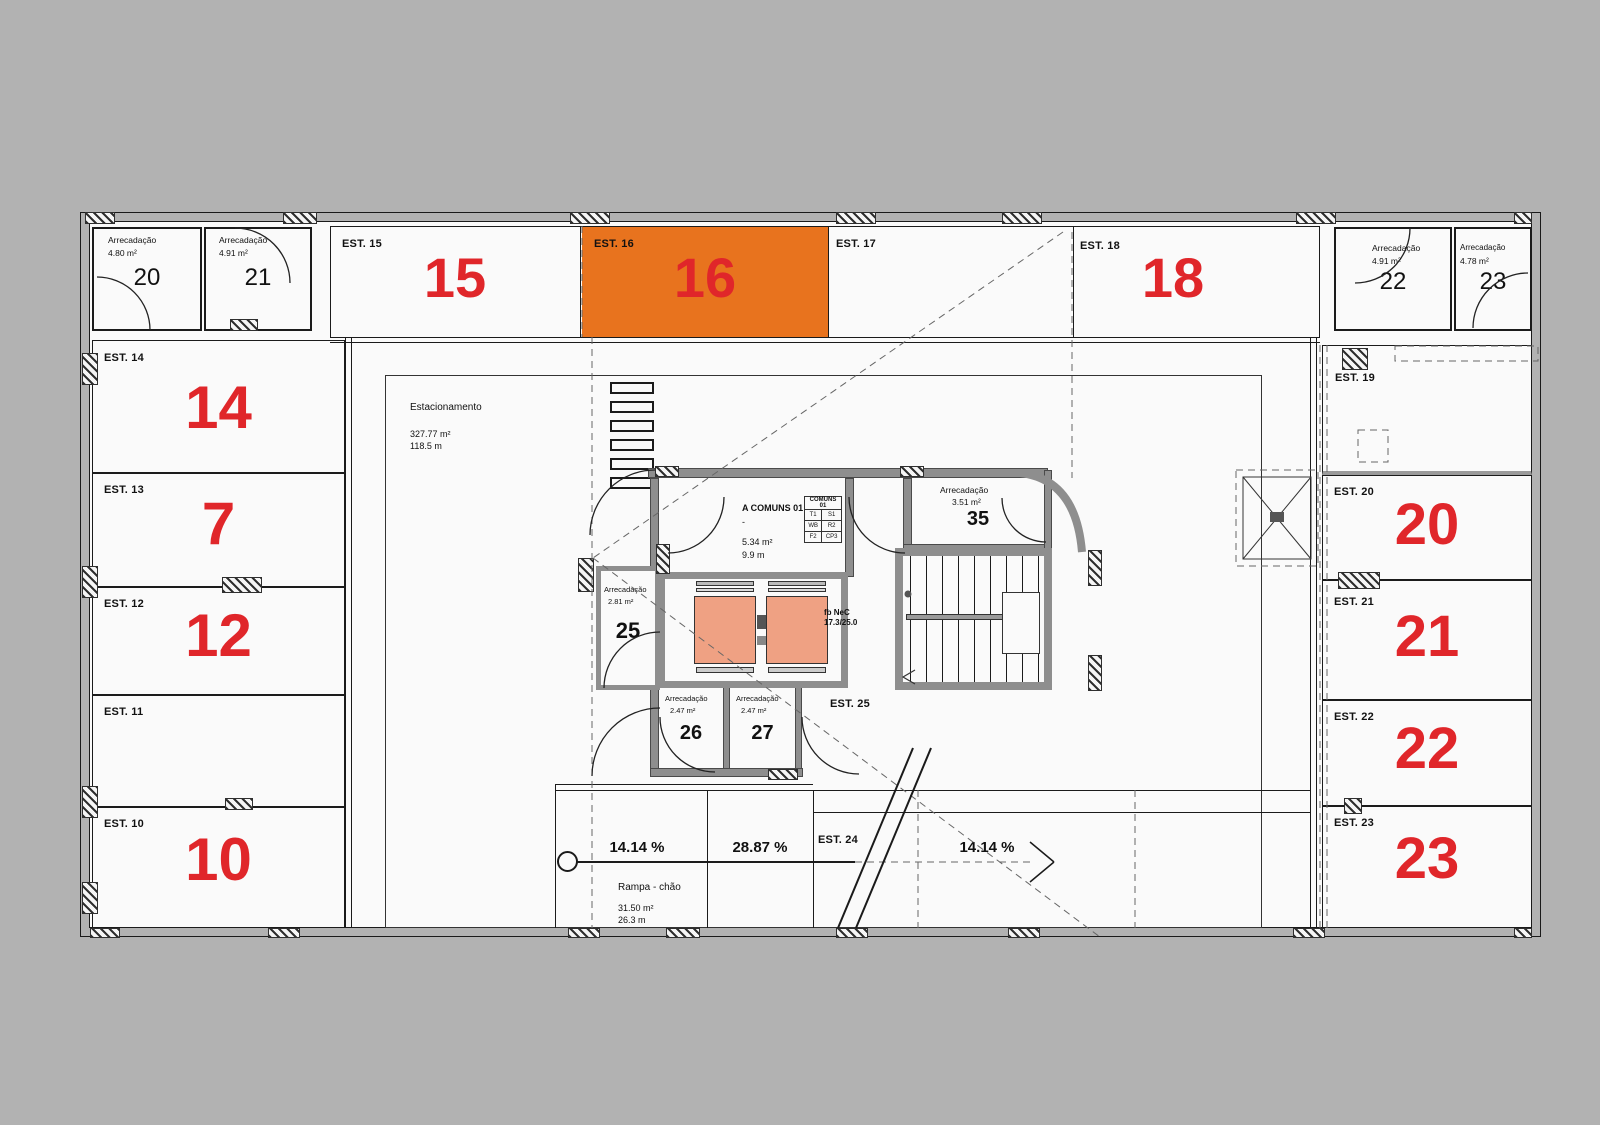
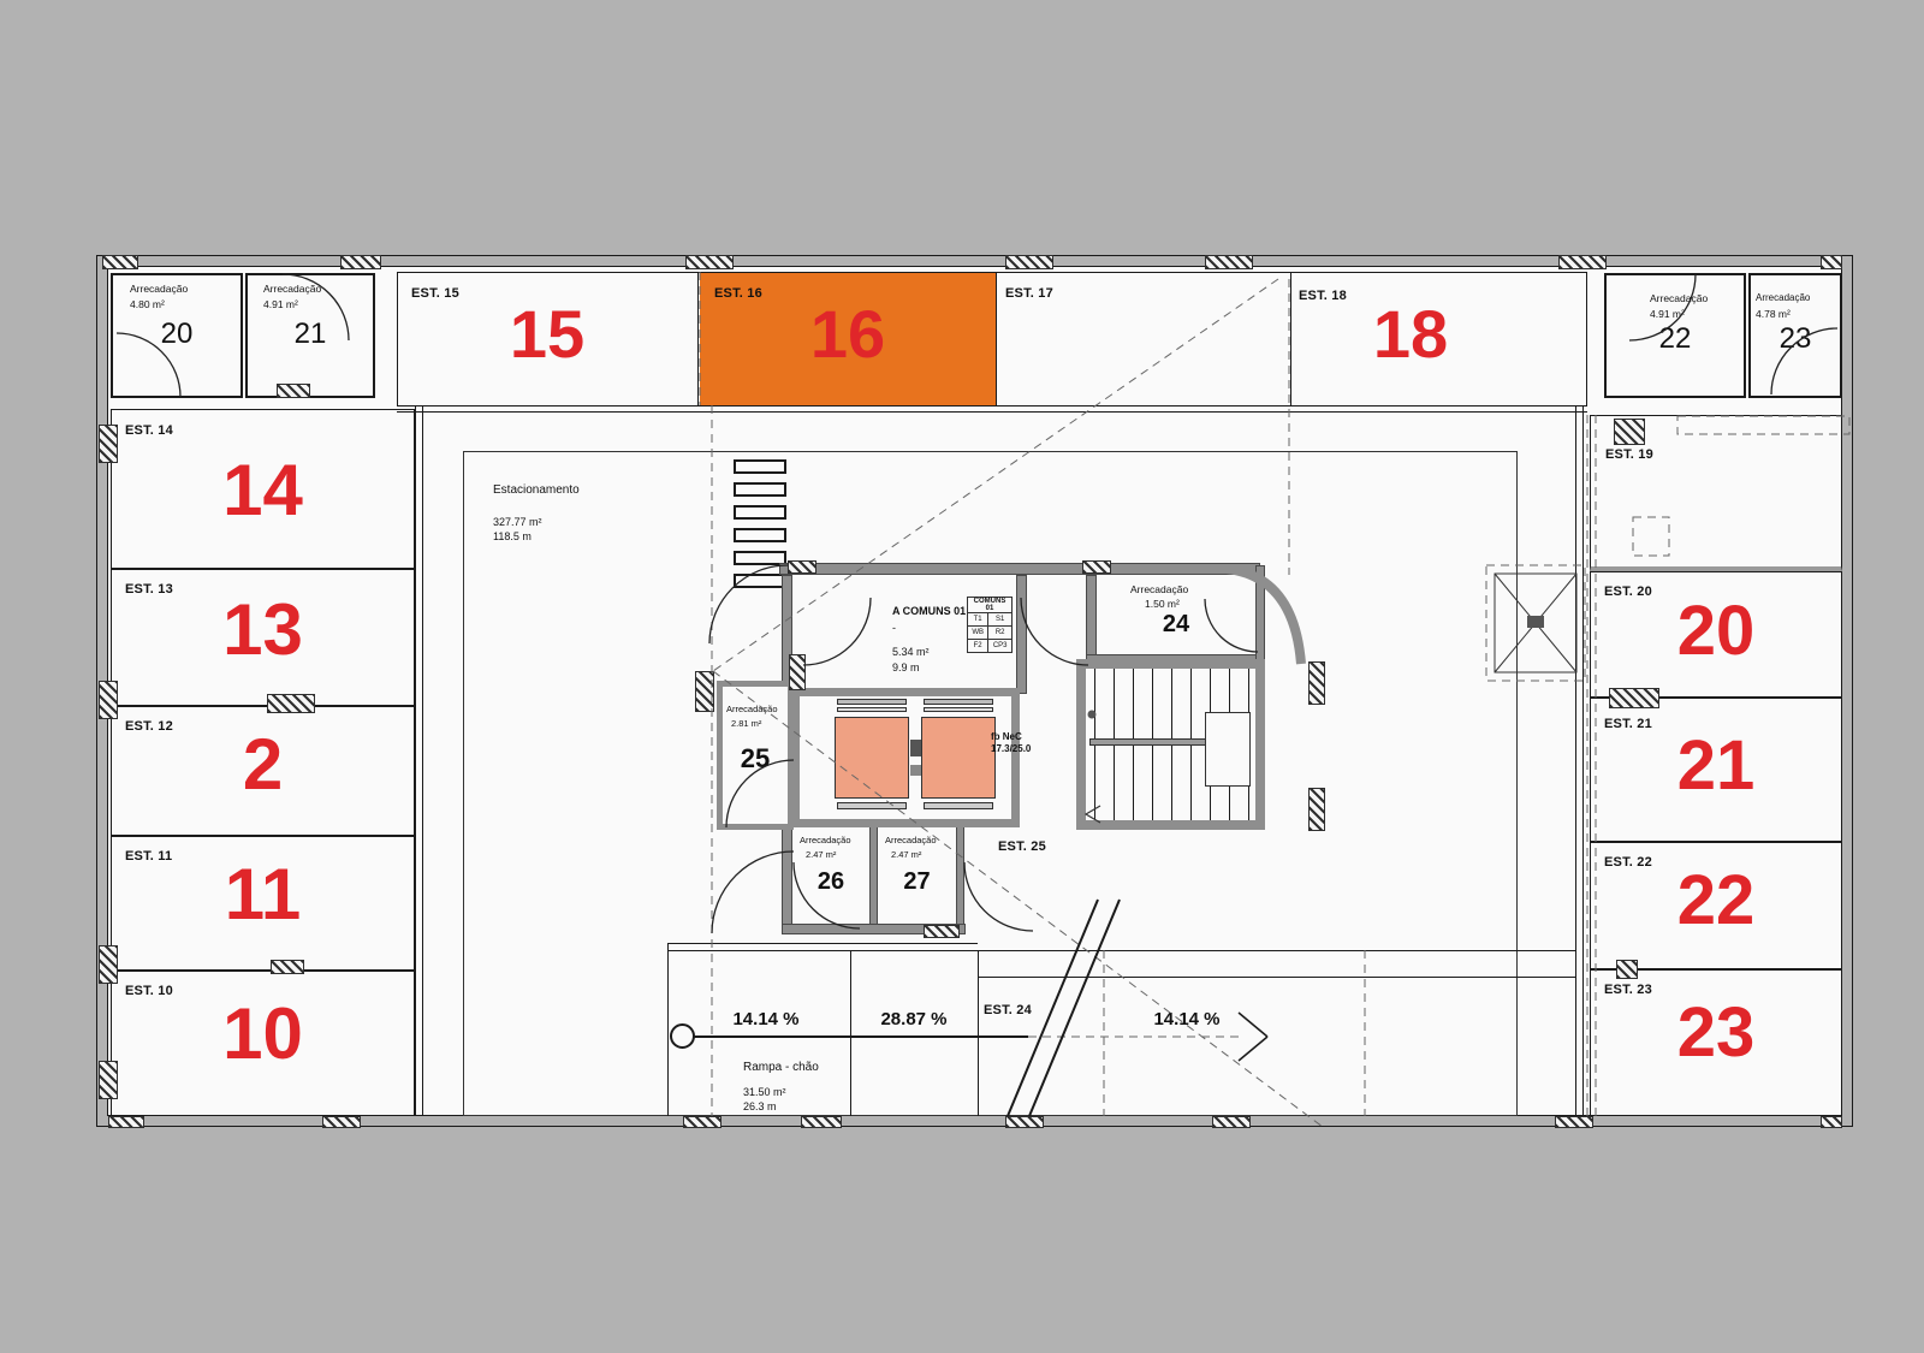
  Arrecadação
  4.80 m²
  20
  Arrecadação
  4.91 m²
  21
  EST. 15
  15
  EST. 16
  16
  EST. 17
  EST. 18
  18
  Arrecadação
  4.91 m
  22
  Arrecadação
  4.78 m²
  23
  EST. 14
  14
  EST. 13
- 7
+ 13
  EST. 12
- 12
+ 2
  EST. 11
+ 11
  EST. 10
  10
  EST. 19
  EST. 20
  20
  EST. 21
  21
  EST. 22
  22
  EST. 23
  23
  Estacionamento
  327.77 m²
  118.5 m
  A COMUNS 01
  -
  5.34 m²
  9.9 m
  Arrecadação
- 3.51 m²
+ 1.50 m²
- 35
+ 24
  Arrecadação
  2.81 m²
  25
  fb NeC
  17.3/25.0
  Arrecadação
  2.47 m²
  26
  Arrecadação
  2.47 m²
  27
  EST. 25
  14.14 %
  28.87 %
  EST. 24
  14.14 %
  Rampa - chão
  31.50 m²
  26.3 m
